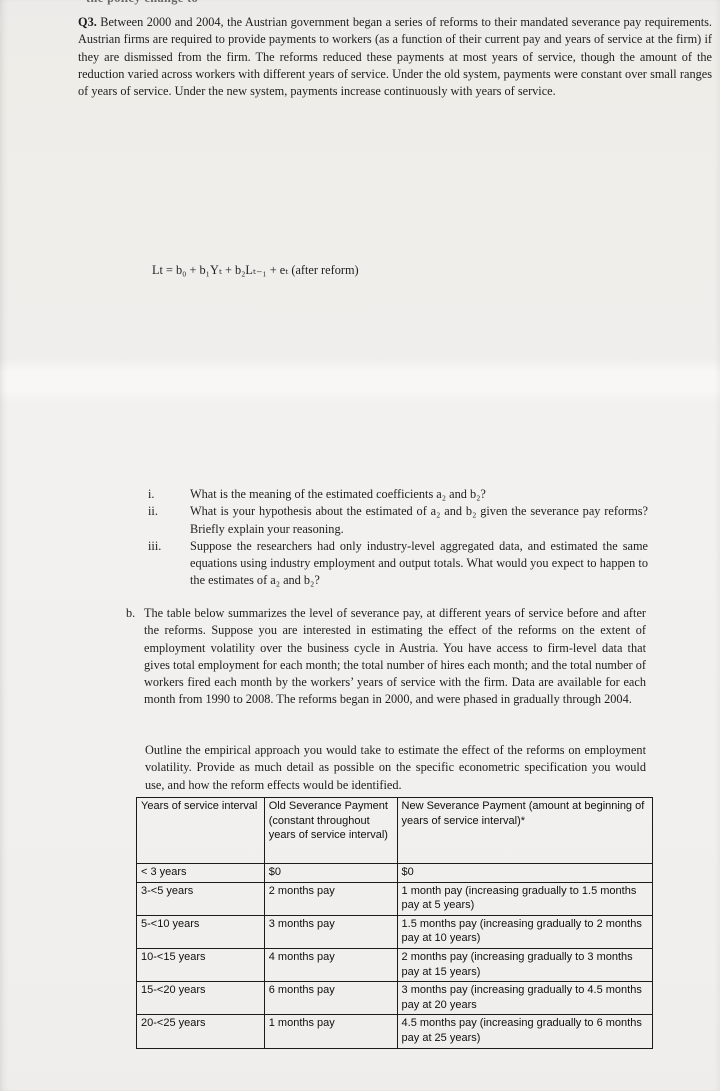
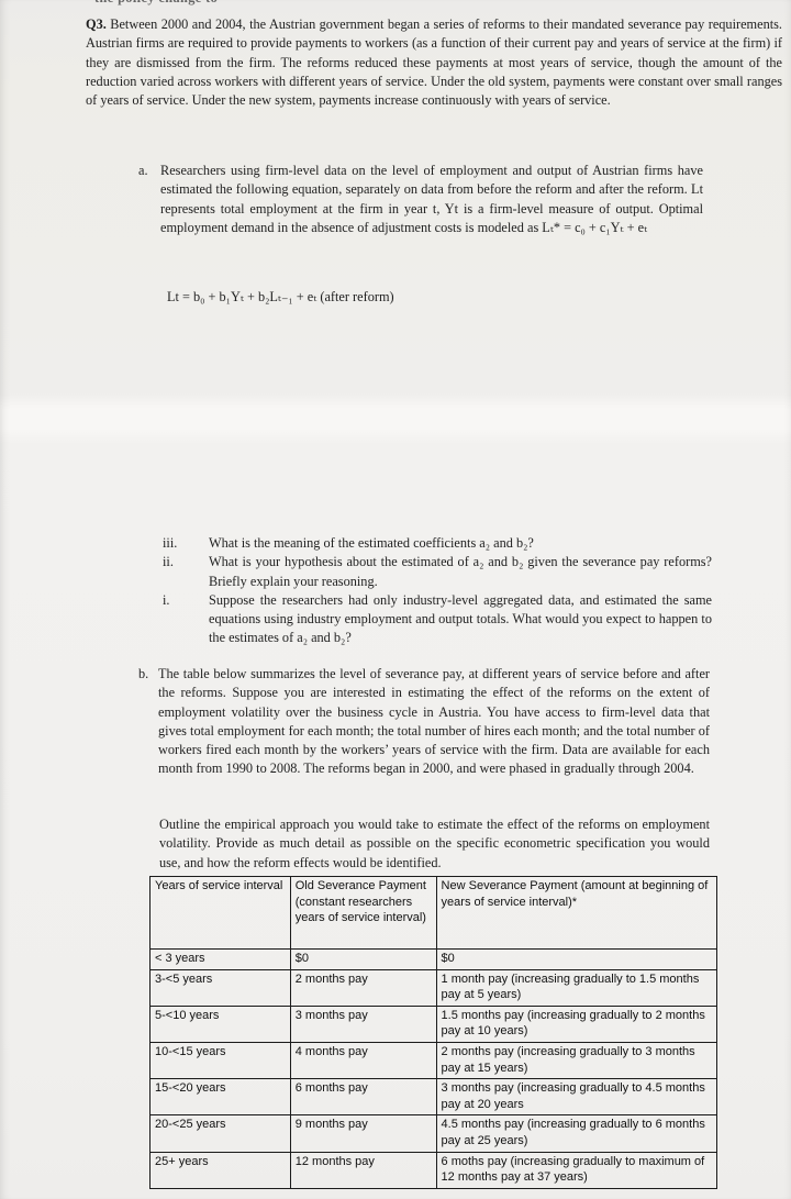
  Q3. Between 2000 and 2004, the Austrian government began a series of reforms to their mandated severance pay requirements. Austrian firms are required to provide payments to workers (as a function of their current pay and years of service at the firm) if they are dismissed from the firm. The reforms reduced these payments at most years of service, though the amount of the reduction varied across workers with different years of service. Under the old system, payments were constant over small ranges of years of service. Under the new system, payments increase continuously with years of service.
+ a.
+ Researchers using firm-level data on the level of employment and output of Austrian firms have estimated the following equation, separately on data from before the reform and after the reform. Lt represents total employment at the firm in year t, Yt is a firm-level measure of output. Optimal employment demand in the absence of adjustment costs is modeled as Lₜ* = c₀ + c₁Yₜ + eₜ
  Lt = b₀ + b₁Yₜ + b₂Lₜ₋₁ + eₜ (after reform)
- i.
+ iii.
  What is the meaning of the estimated coefficients a₂ and b₂?
  ii.
  What is your hypothesis about the estimated of a₂ and b₂ given the severance pay reforms? Briefly explain your reasoning.
- iii.
+ i.
  Suppose the researchers had only industry-level aggregated data, and estimated the same equations using industry employment and output totals. What would you expect to happen to the estimates of a₂ and b₂?
  b.
  The table below summarizes the level of severance pay, at different years of service before and after the reforms. Suppose you are interested in estimating the effect of the reforms on the extent of employment volatility over the business cycle in Austria. You have access to firm-level data that gives total employment for each month; the total number of hires each month; and the total number of workers fired each month by the workers’ years of service with the firm. Data are available for each month from 1990 to 2008. The reforms began in 2000, and were phased in gradually through 2004.
  Outline the empirical approach you would take to estimate the effect of the reforms on employment volatility. Provide as much detail as possible on the specific econometric specification you would use, and how the reform effects would be identified.
- Years of service interval	Old Severance Payment (constant throughout years of service interval)	New Severance Payment (amount at beginning of years of service interval)*
+ Years of service interval	Old Severance Payment (constant researchers years of service interval)	New Severance Payment (amount at beginning of years of service interval)*
  < 3 years	$0	$0
  3-<5 years	2 months pay	1 month pay (increasing gradually to 1.5 months pay at 5 years)
  5-<10 years	3 months pay	1.5 months pay (increasing gradually to 2 months pay at 10 years)
  10-<15 years	4 months pay	2 months pay (increasing gradually to 3 months pay at 15 years)
  15-<20 years	6 months pay	3 months pay (increasing gradually to 4.5 months pay at 20 years
- 20-<25 years	1 months pay	4.5 months pay (increasing gradually to 6 months pay at 25 years)
+ 20-<25 years	9 months pay	4.5 months pay (increasing gradually to 6 months pay at 25 years)
+ 25+ years	12 months pay	6 moths pay (increasing gradually to maximum of 12 months pay at 37 years)
